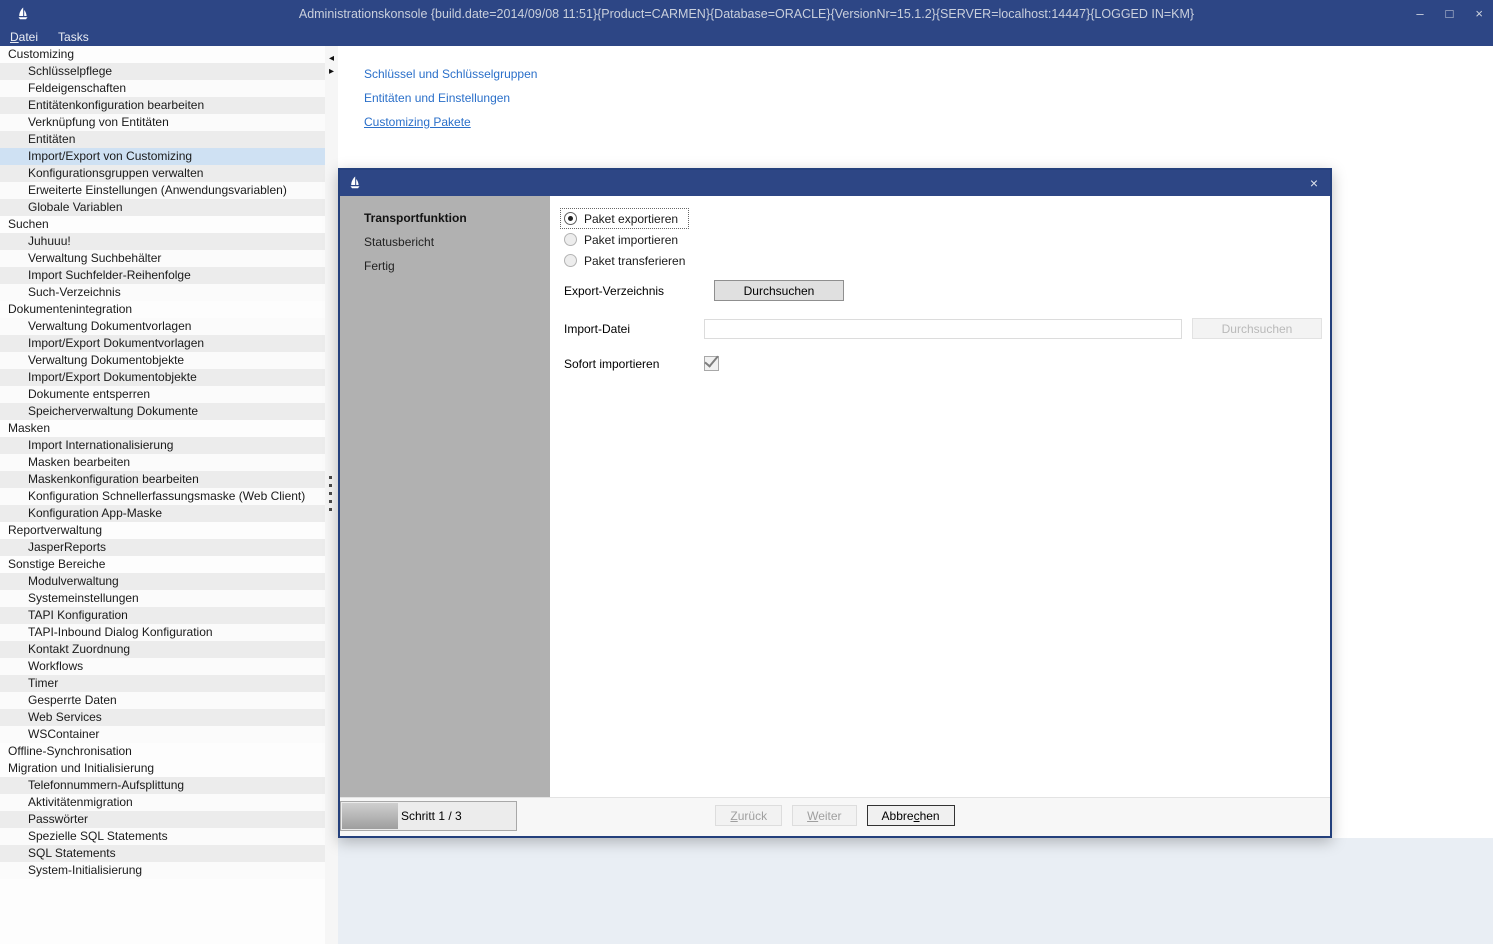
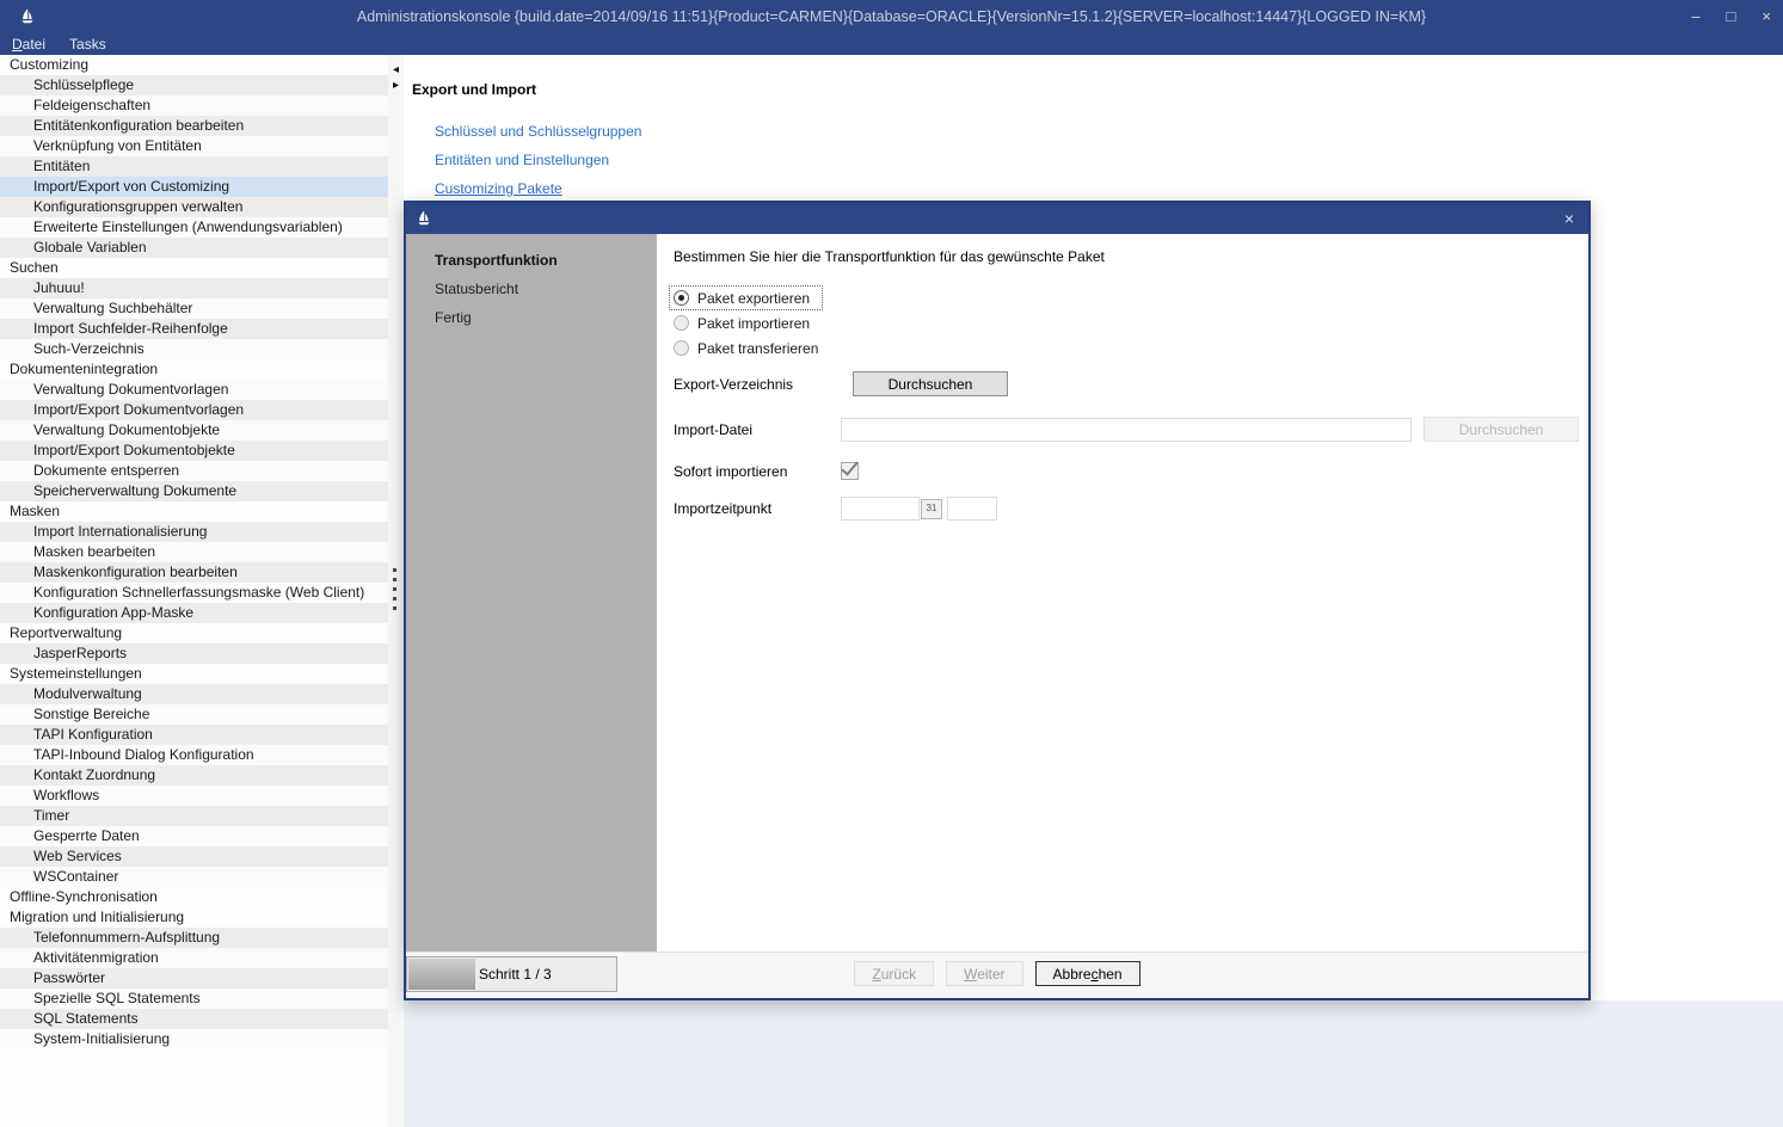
- Administrationskonsole {build.date=2014/09/08 11:51}{Product=CARMEN}{Database=ORACLE}{VersionNr=15.1.2}{SERVER=localhost:14447}{LOGGED IN=KM}
+ Administrationskonsole {build.date=2014/09/16 11:51}{Product=CARMEN}{Database=ORACLE}{VersionNr=15.1.2}{SERVER=localhost:14447}{LOGGED IN=KM}
  –
  □
  ×
  Datei
  Tasks
  Customizing
  Schlüsselpflege
  Feldeigenschaften
  Entitätenkonfiguration bearbeiten
  Verknüpfung von Entitäten
  Entitäten
  Import/Export von Customizing
  Konfigurationsgruppen verwalten
  Erweiterte Einstellungen (Anwendungsvariablen)
  Globale Variablen
  Suchen
  Juhuuu!
  Verwaltung Suchbehälter
  Import Suchfelder-Reihenfolge
  Such-Verzeichnis
  Dokumentenintegration
  Verwaltung Dokumentvorlagen
  Import/Export Dokumentvorlagen
  Verwaltung Dokumentobjekte
  Import/Export Dokumentobjekte
  Dokumente entsperren
  Speicherverwaltung Dokumente
  Masken
  Import Internationalisierung
  Masken bearbeiten
  Maskenkonfiguration bearbeiten
  Konfiguration Schnellerfassungsmaske (Web Client)
  Konfiguration App-Maske
  Reportverwaltung
  JasperReports
- Sonstige Bereiche
+ Systemeinstellungen
  Modulverwaltung
- Systemeinstellungen
+ Sonstige Bereiche
  TAPI Konfiguration
  TAPI-Inbound Dialog Konfiguration
  Kontakt Zuordnung
  Workflows
  Timer
  Gesperrte Daten
  Web Services
  WSContainer
  Offline-Synchronisation
  Migration und Initialisierung
  Telefonnummern-Aufsplittung
  Aktivitätenmigration
  Passwörter
  Spezielle SQL Statements
  SQL Statements
  System-Initialisierung
  ◂
  ▸
+ Export und Import
  Schlüssel und Schlüsselgruppen
  Entitäten und Einstellungen
  Customizing Pakete
  ×
  Transportfunktion
  Statusbericht
  Fertig
+ Bestimmen Sie hier die Transportfunktion für das gewünschte Paket
  Paket exportieren
  Paket importieren
  Paket transferieren
  Export-Verzeichnis
  Durchsuchen
  Import-Datei
  Durchsuchen
  Sofort importieren
+ Importzeitpunkt
+ 31
  Schritt 1 / 3
  Zurück
  Weiter
  Abbrechen
